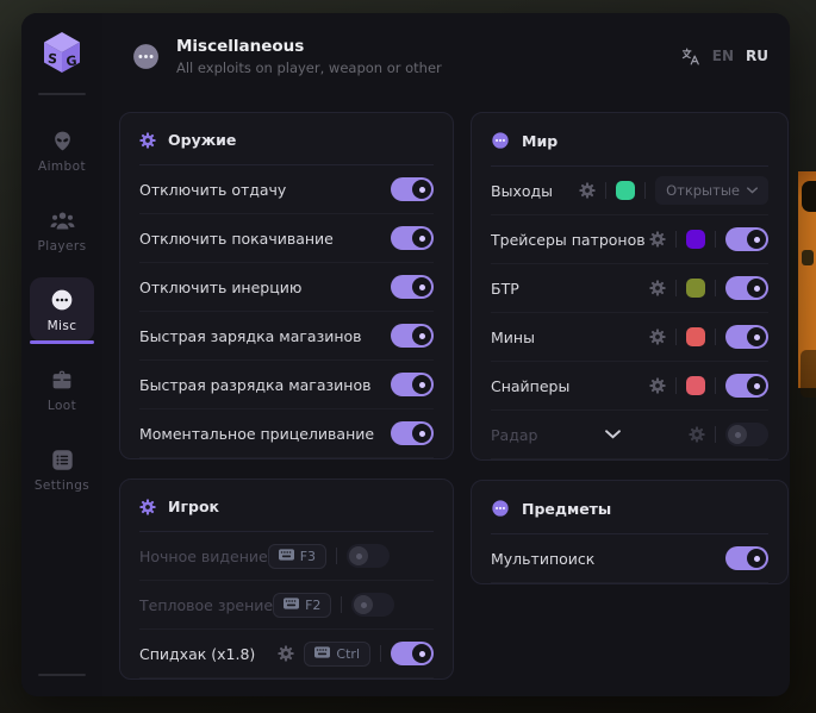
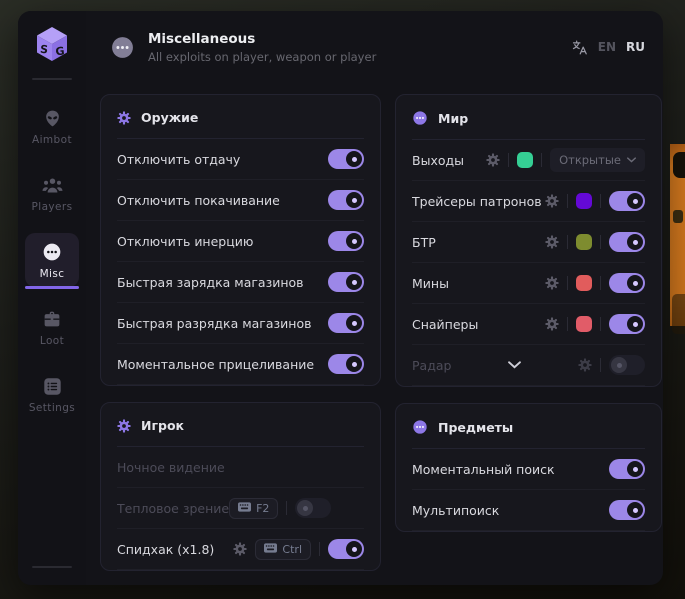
  Aimbot
  Players
  Misc
  Loot
  Settings
  Miscellaneous
- All exploits on player, weapon or other
+ All exploits on player, weapon or player
  EN
  RU
  Оружие
  Отключить отдачу
  Отключить покачивание
  Отключить инерцию
  Быстрая зарядка магазинов
  Быстрая разрядка магазинов
  Моментальное прицеливание
  Игрок
  Ночное видение
- F3
  Тепловое зрение
  F2
  Спидхак (x1.8)
  Ctrl
  Мир
  Выходы
  Открытые
  Трейсеры патронов
  БТР
  Мины
  Снайперы
  Радар
  Предметы
+ Моментальный поиск
  Мультипоиск
